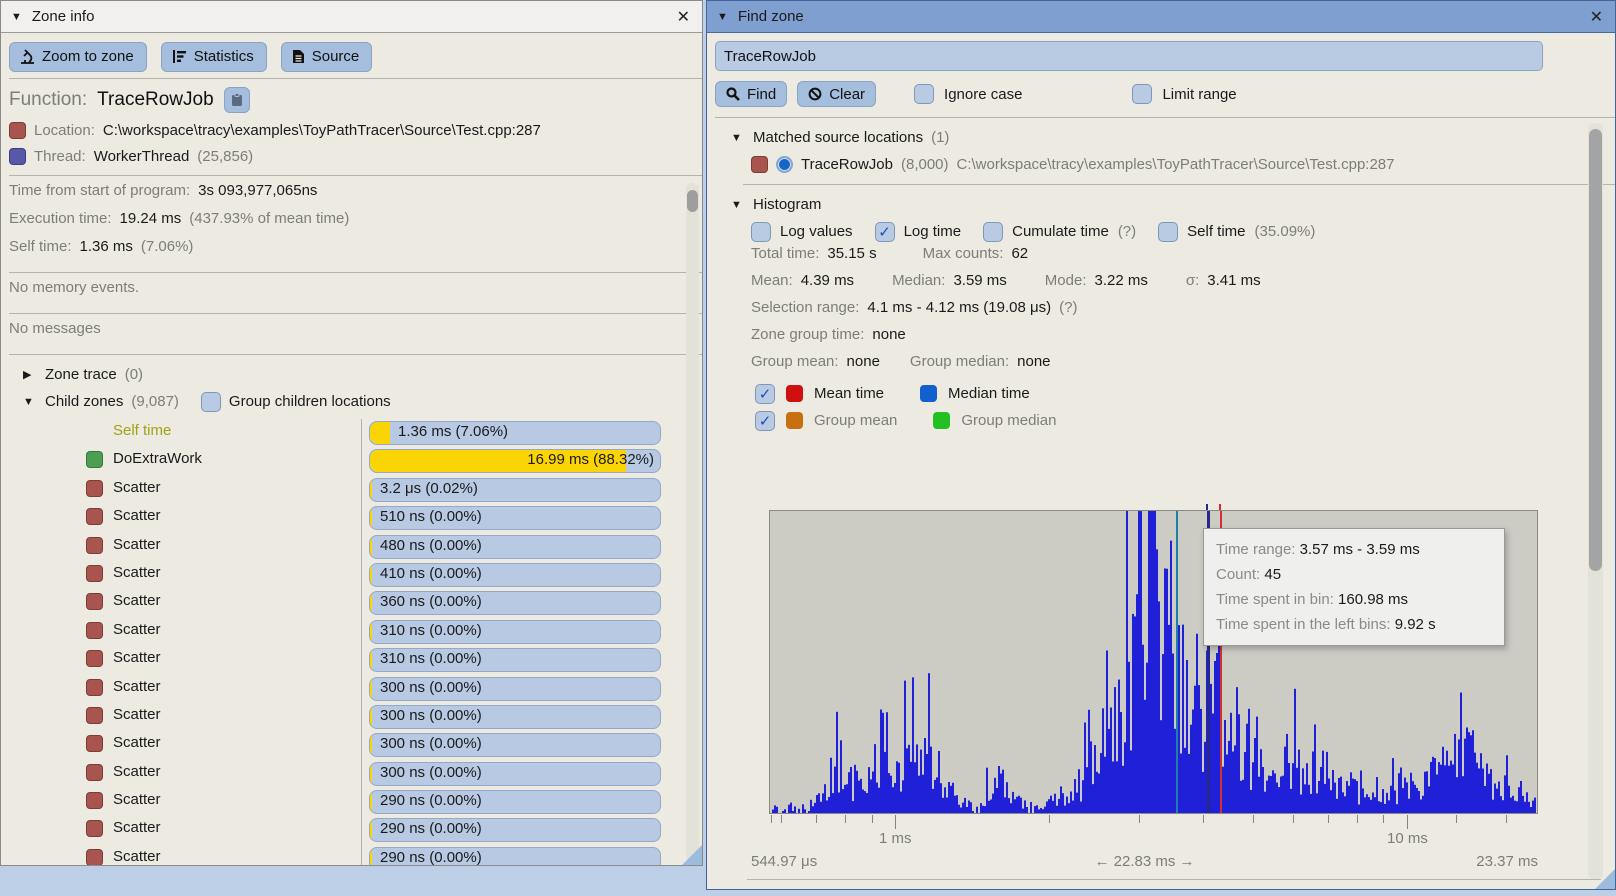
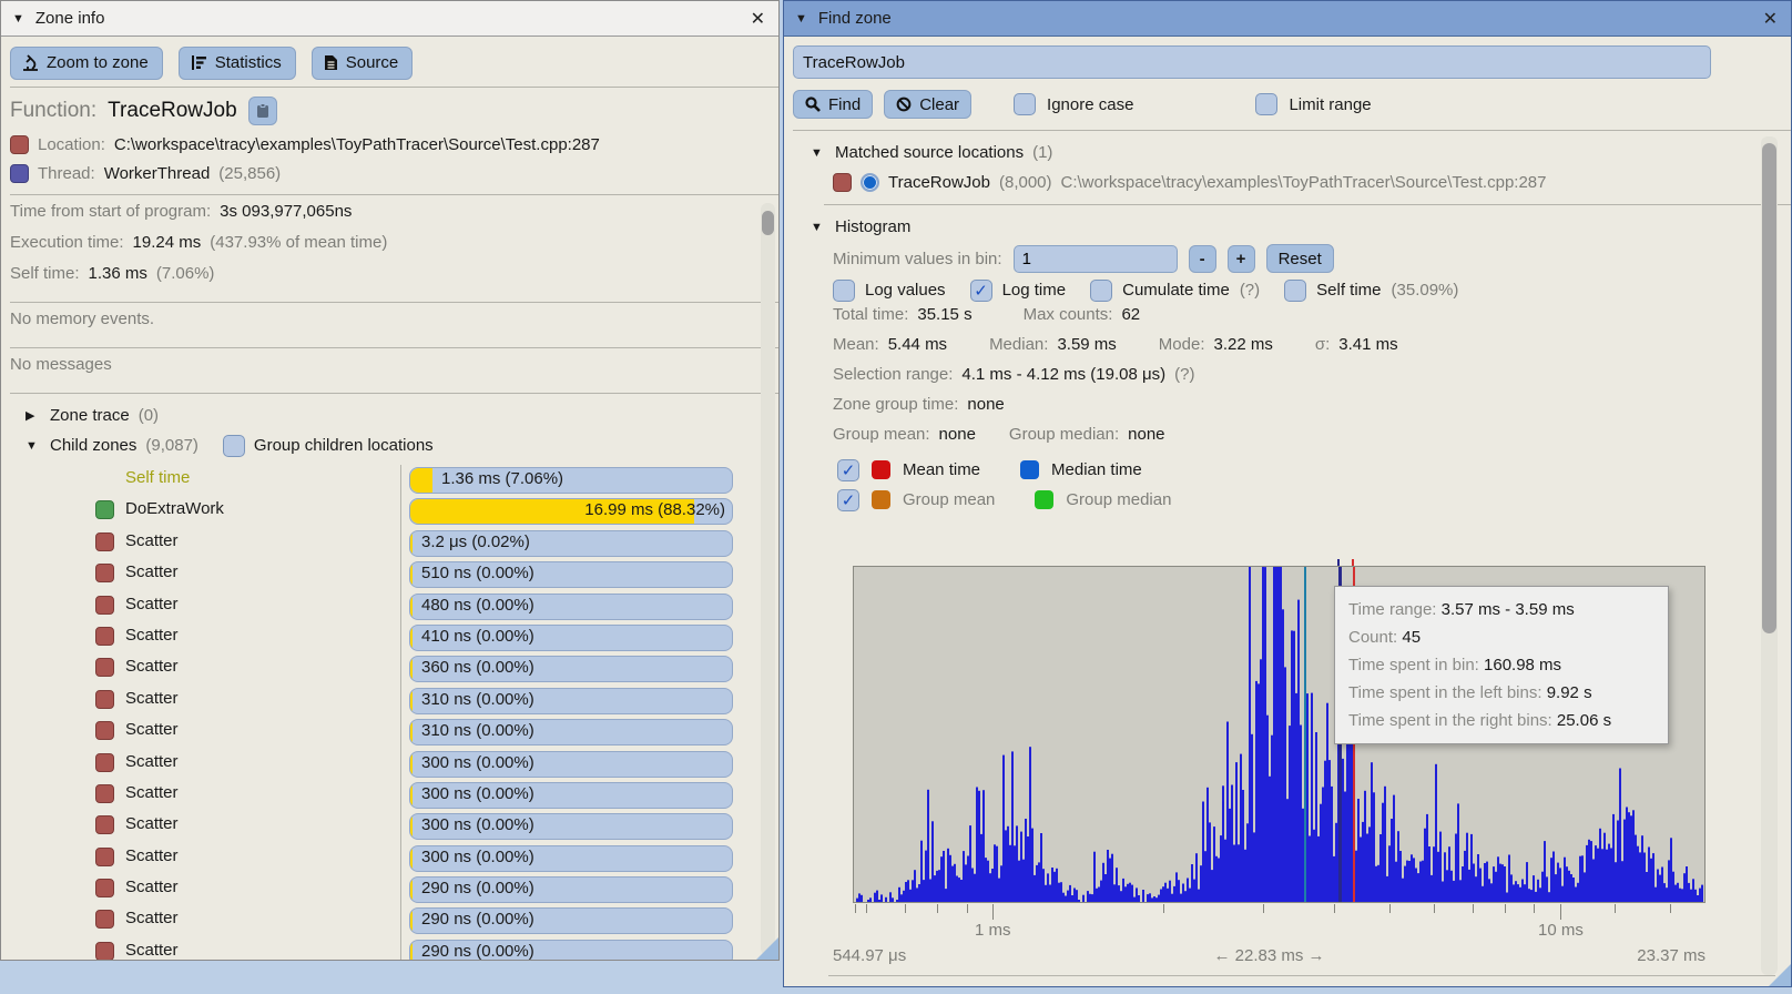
  ▼
  Zone info
  ✕
  Zoom to zone
  Statistics
  Source
  Function:
  TraceRowJob
  Location:
  C:\workspace\tracy\examples\ToyPathTracer\Source\Test.cpp:287
  Thread:
  WorkerThread
  (25,856)
  Time from start of program:
  3s 093,977,065ns
  Execution time:
  19.24 ms
  (437.93% of mean time)
  Self time:
  1.36 ms
  (7.06%)
  No memory events.
  No messages
  ▶
  Zone trace
  (0)
  ▼
  Child zones
  (9,087)
  Group children locations
  Self time
  1.36 ms (7.06%)
  DoExtraWork
  16.99 ms (88.32%)
  Scatter
  3.2 μs (0.02%)
  Scatter
  510 ns (0.00%)
  Scatter
  480 ns (0.00%)
  Scatter
  410 ns (0.00%)
  Scatter
  360 ns (0.00%)
  Scatter
  310 ns (0.00%)
  Scatter
  310 ns (0.00%)
  Scatter
  300 ns (0.00%)
  Scatter
  300 ns (0.00%)
  Scatter
  300 ns (0.00%)
  Scatter
  300 ns (0.00%)
  Scatter
  290 ns (0.00%)
  Scatter
  290 ns (0.00%)
  Scatter
  290 ns (0.00%)
  ▼
  Find zone
  ✕
  TraceRowJob
  Find
  Clear
  Ignore case
  Limit range
  ▼
  Matched source locations
  (1)
  TraceRowJob
  (8,000)
  C:\workspace\tracy\examples\ToyPathTracer\Source\Test.cpp:287
  ▼
  Histogram
+ Minimum values in bin:
+ 1
+ -
+ +
+ Reset
  Log values
  Log time
  Cumulate time
  (?)
  Self time
  (35.09%)
  Total time:
  35.15 s
  Max counts:
  62
  Mean:
- 4.39 ms
+ 5.44 ms
  Median:
  3.59 ms
  Mode:
  3.22 ms
  σ:
  3.41 ms
  Selection range:
  4.1 ms - 4.12 ms (19.08 μs)
  (?)
  Zone group time:
  none
  Group mean:
  none
  Group median:
  none
  Mean time
  Median time
  Group mean
  Group median
  1 ms
  10 ms
  544.97 μs
  ← 22.83 ms →
  23.37 ms
  Time range: 3.57 ms - 3.59 ms
  Count: 45
  Time spent in bin: 160.98 ms
  Time spent in the left bins: 9.92 s
+ Time spent in the right bins: 25.06 s
